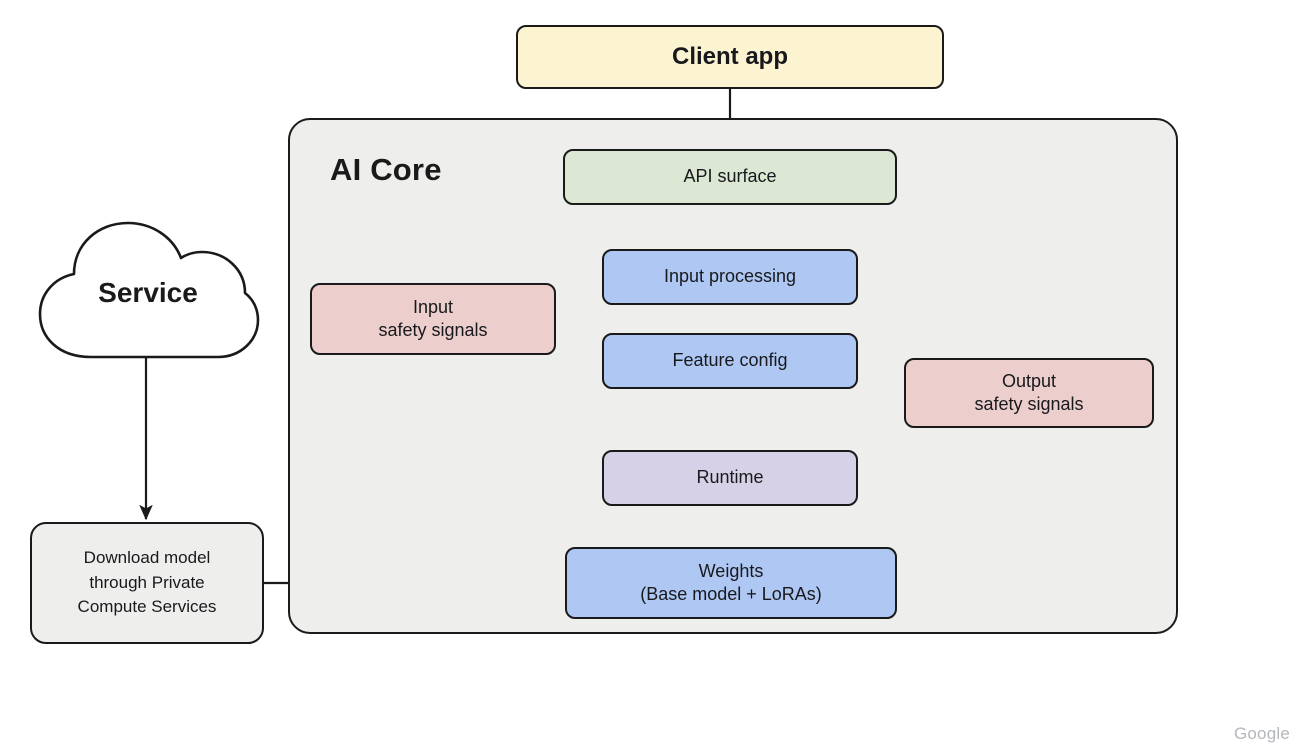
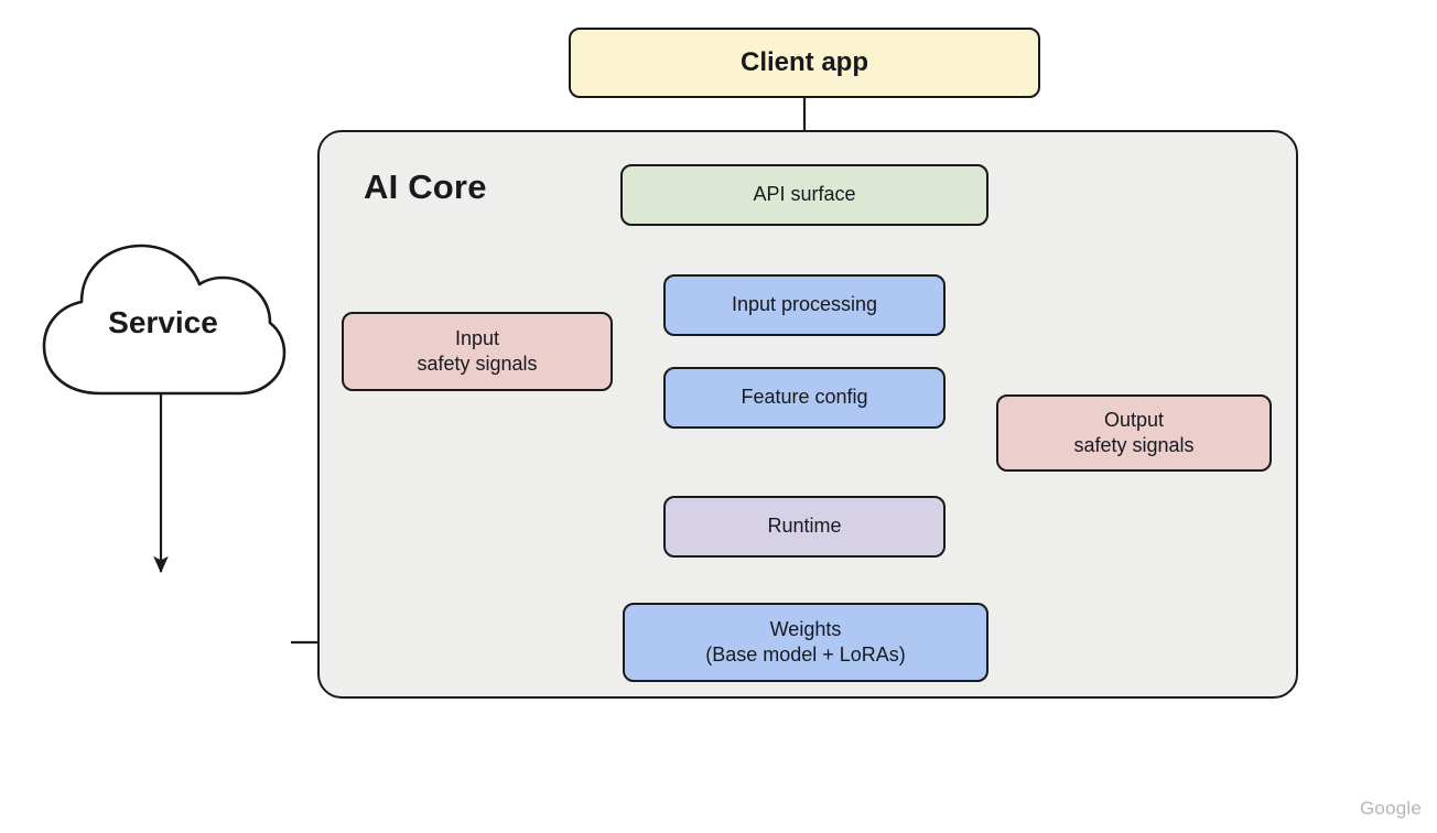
  AI Core
  Service
  Client app
  API surface
  Input processing
  Feature config
  Runtime
  Weights
  (Base model + LoRAs)
  Input
  safety signals
  Output
  safety signals
- Download model
- through Private
- Compute Services
  Google
